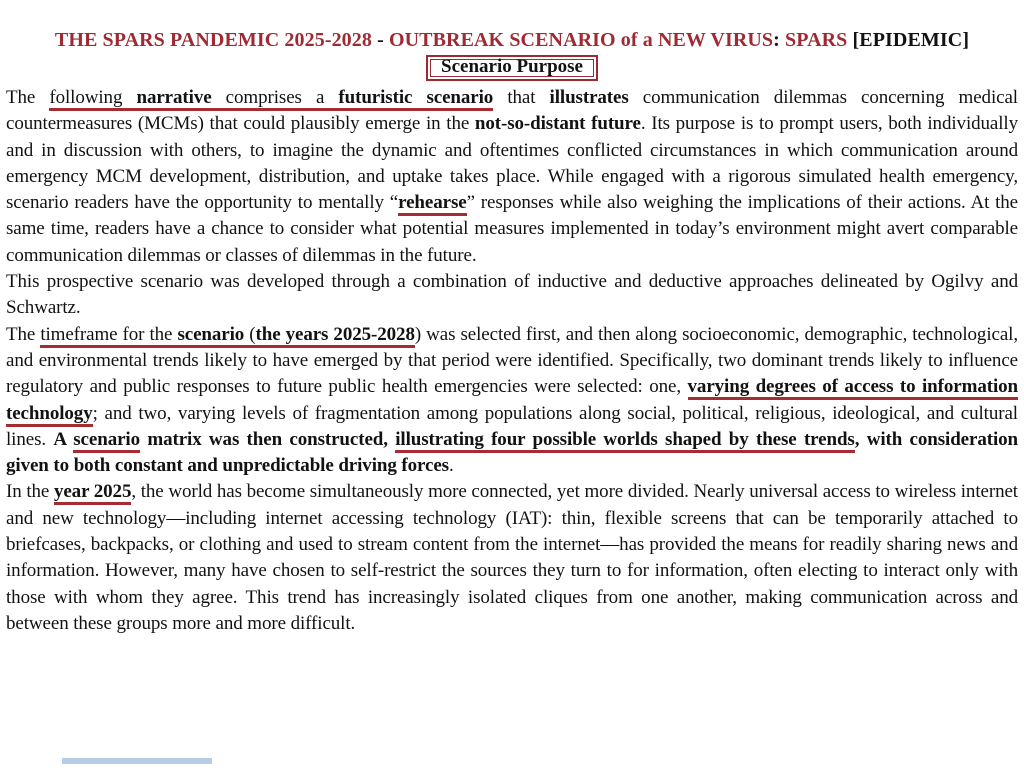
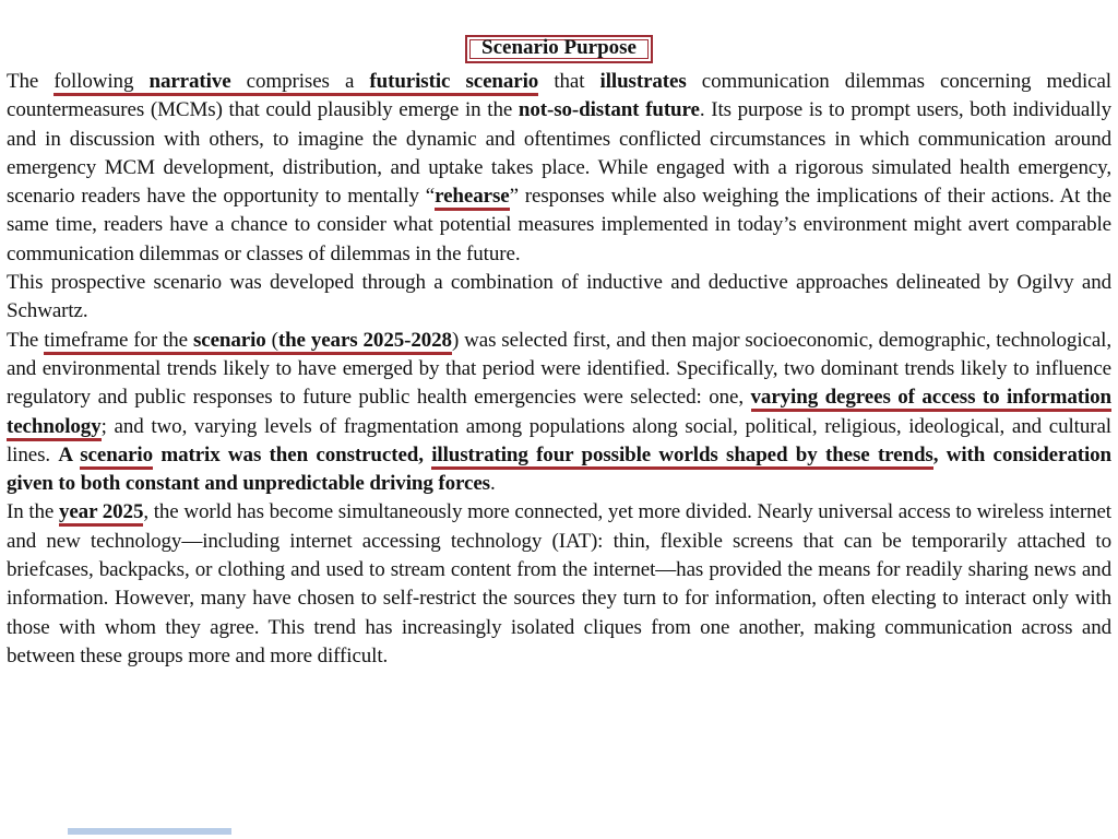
- THE SPARS PANDEMIC 2025-2028 - OUTBREAK SCENARIO of a NEW VIRUS: SPARS [EPIDEMIC]
  Scenario Purpose
  The following narrative comprises a futuristic scenario that illustrates communication dilemmas concerning medical countermeasures (MCMs) that could plausibly emerge in the not-so-distant future. Its purpose is to prompt users, both individually and in discussion with others, to imagine the dynamic and oftentimes conflicted circumstances in which communication around emergency MCM development, distribution, and uptake takes place. While engaged with a rigorous simulated health emergency, scenario readers have the opportunity to mentally “rehearse” responses while also weighing the implications of their actions. At the same time, readers have a chance to consider what potential measures implemented in today’s environment might avert comparable communication dilemmas or classes of dilemmas in the future.
  This prospective scenario was developed through a combination of inductive and deductive approaches delineated by Ogilvy and Schwartz.
- The timeframe for the scenario (the years 2025-2028) was selected first, and then along socioeconomic, demographic, technological, and environmental trends likely to have emerged by that period were identified. Specifically, two dominant trends likely to influence regulatory and public responses to future public health emergencies were selected: one, varying degrees of access to information technology; and two, varying levels of fragmentation among populations along social, political, religious, ideological, and cultural lines. A scenario matrix was then constructed, illustrating four possible worlds shaped by these trends, with consideration given to both constant and unpredictable driving forces.
+ The timeframe for the scenario (the years 2025-2028) was selected first, and then major socioeconomic, demographic, technological, and environmental trends likely to have emerged by that period were identified. Specifically, two dominant trends likely to influence regulatory and public responses to future public health emergencies were selected: one, varying degrees of access to information technology; and two, varying levels of fragmentation among populations along social, political, religious, ideological, and cultural lines. A scenario matrix was then constructed, illustrating four possible worlds shaped by these trends, with consideration given to both constant and unpredictable driving forces.
  In the year 2025, the world has become simultaneously more connected, yet more divided. Nearly universal access to wireless internet and new technology—including internet accessing technology (IAT): thin, flexible screens that can be temporarily attached to briefcases, backpacks, or clothing and used to stream content from the internet—has provided the means for readily sharing news and information. However, many have chosen to self-restrict the sources they turn to for information, often electing to interact only with those with whom they agree. This trend has increasingly isolated cliques from one another, making communication across and between these groups more and more difficult.
